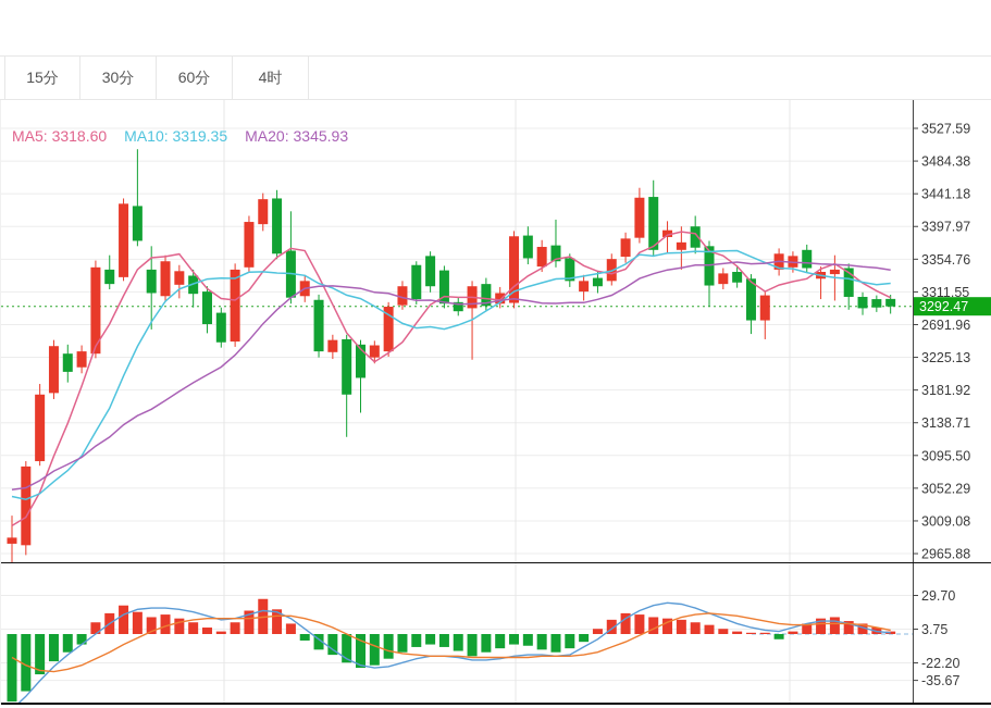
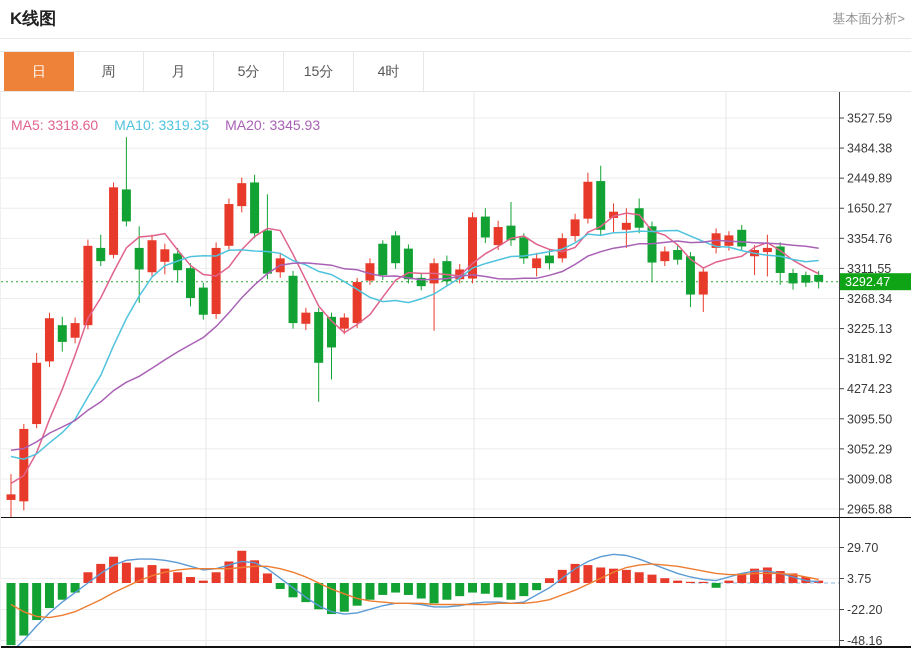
+ K线图
+ 基本面分析>
+ 日
+ 周
+ 月
+ 5分
  15分
- 30分
- 60分
  4时
  MA5: 3318.60 MA10: 3319.35 MA20: 3345.93
  3527.59
  3484.38
- 3441.18
+ 2449.89
- 3397.97
+ 1650.27
  3354.76
  3311.55
- 2691.96
+ 3268.34
  3225.13
  3181.92
- 3138.71
+ 4274.23
  3095.50
  3052.29
  3009.08
  2965.88
  3292.47
  29.70
  3.75
  -22.20
- -35.67
+ -48.16
